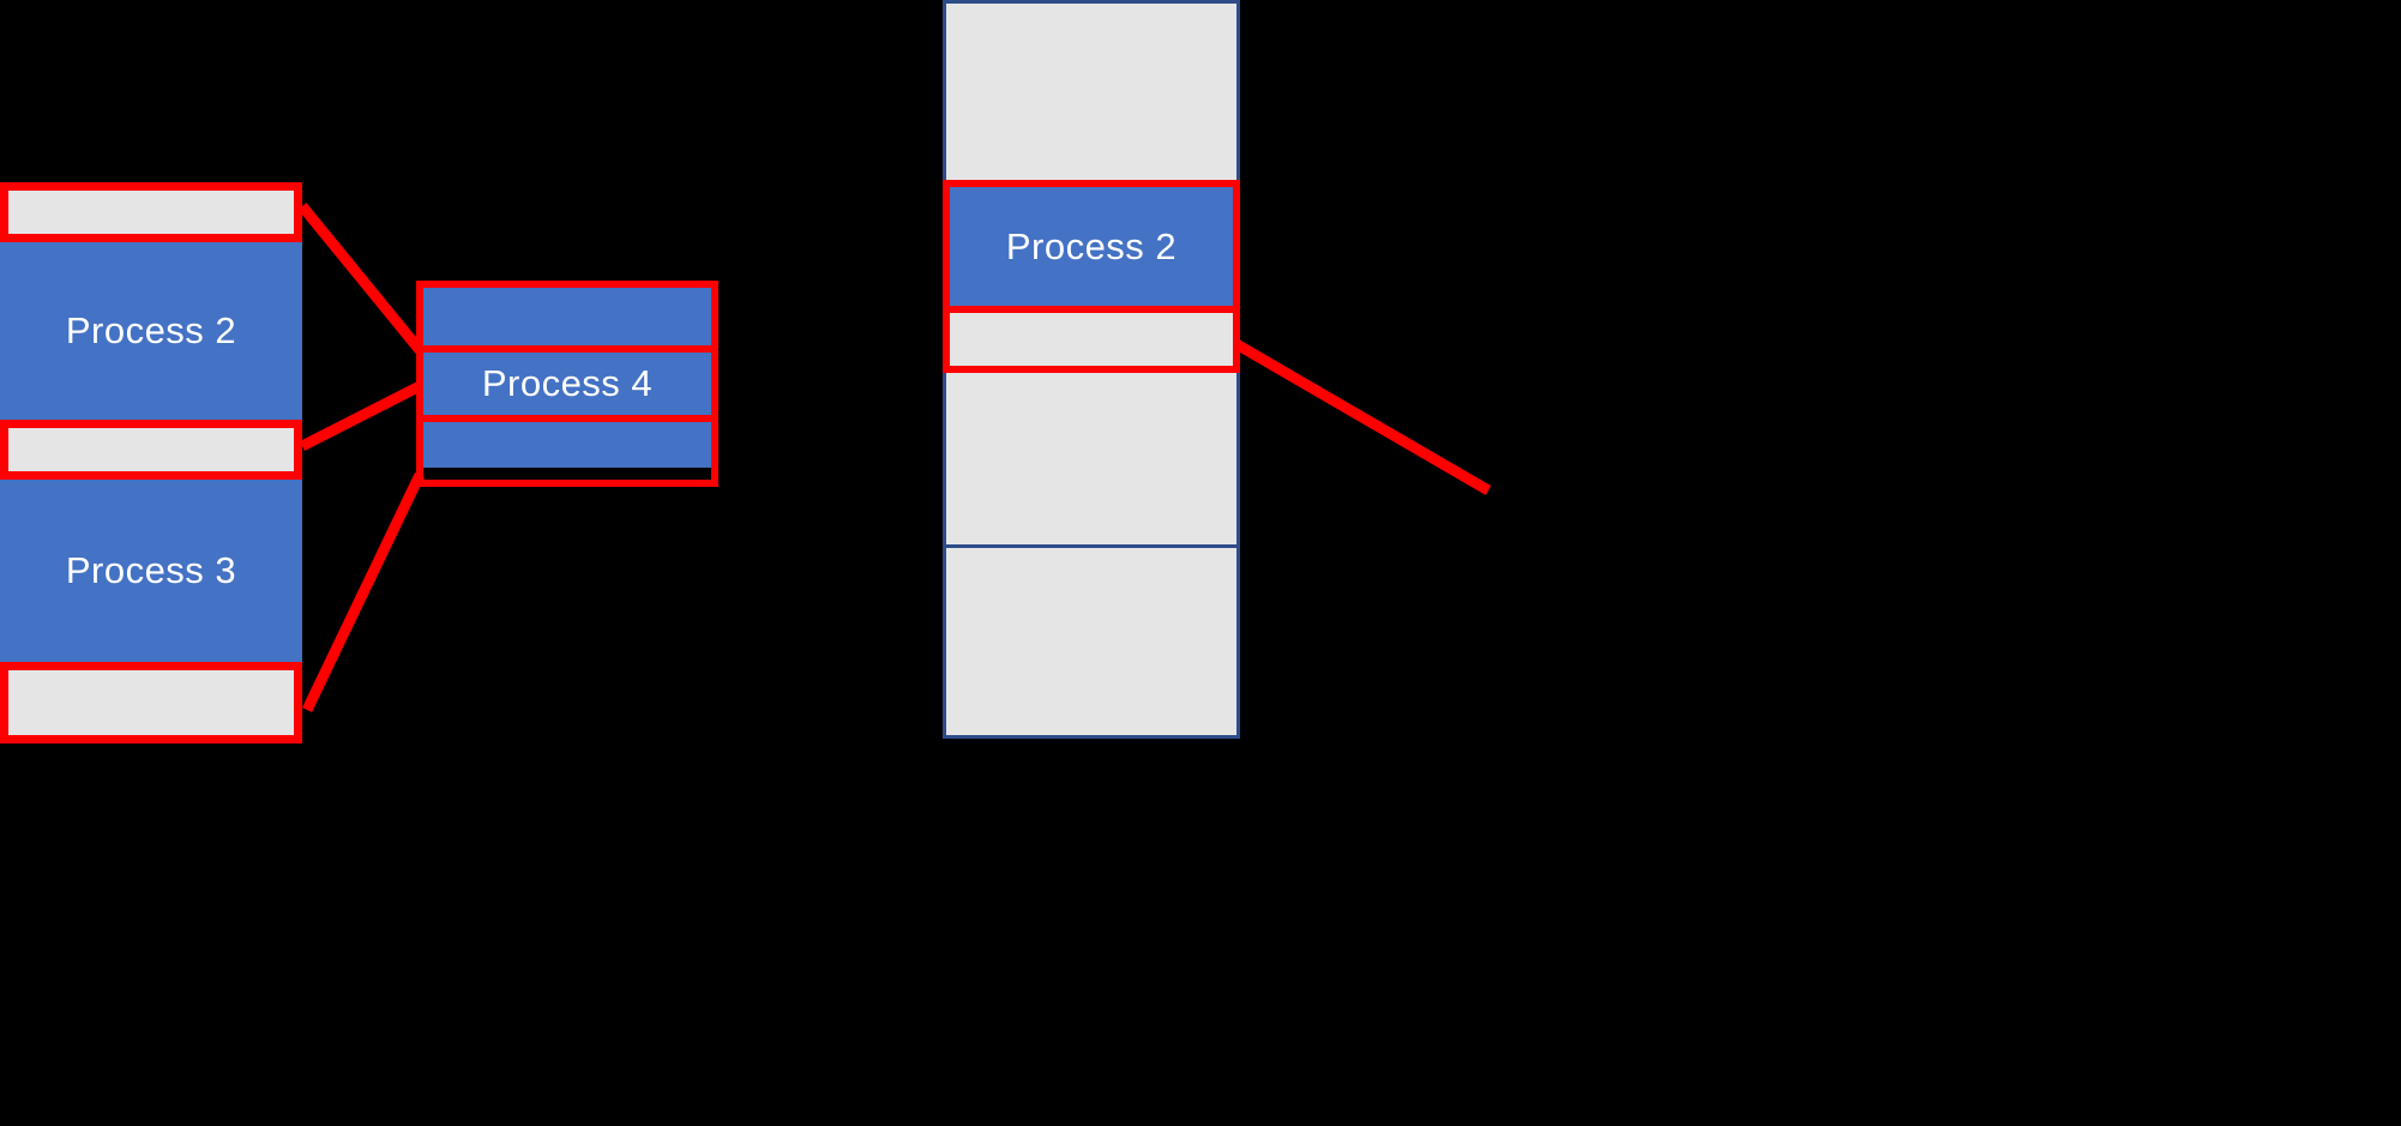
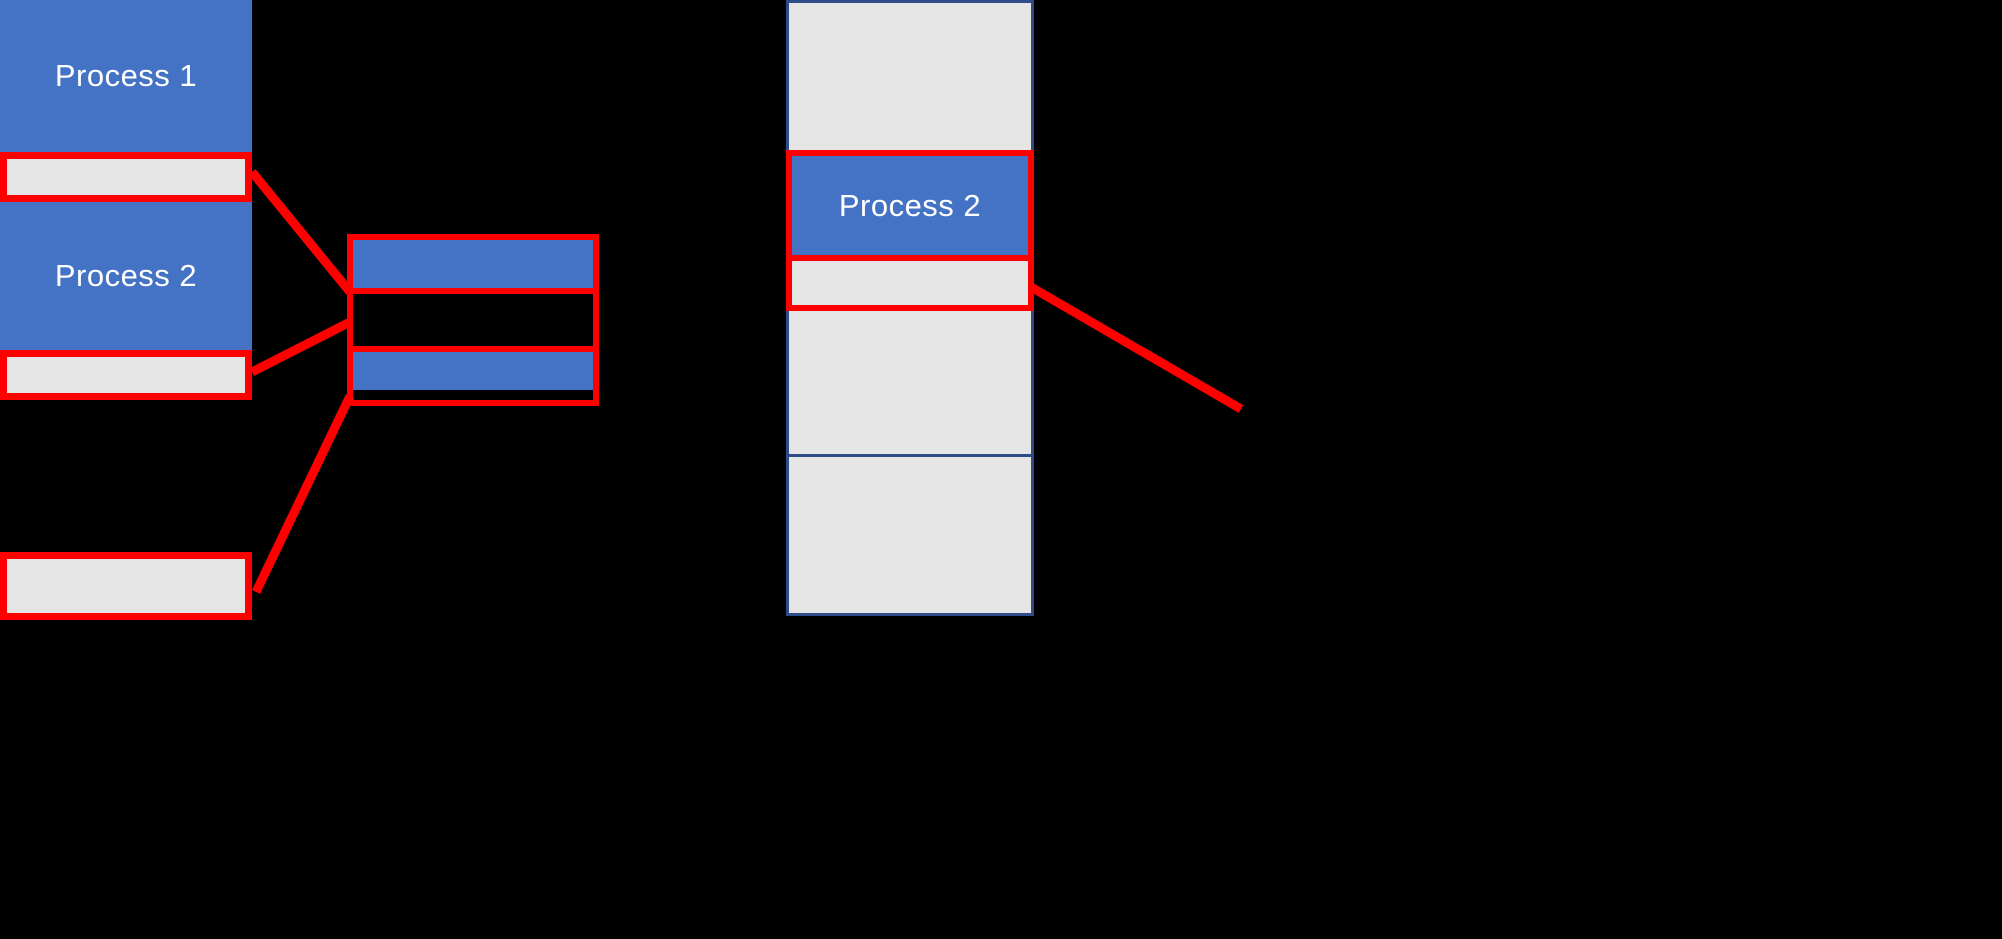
+ Process 1
  Process 2
- Process 3
- Process 4
  Process 2
